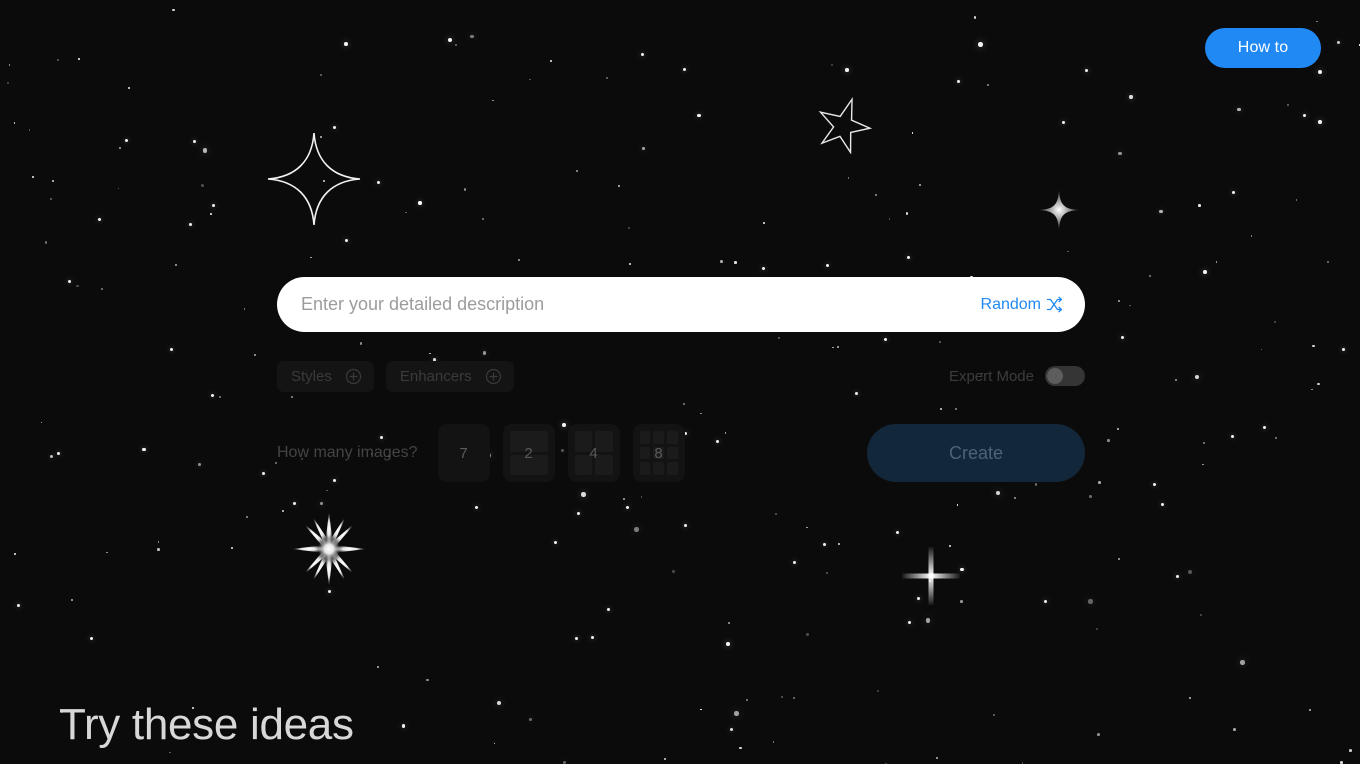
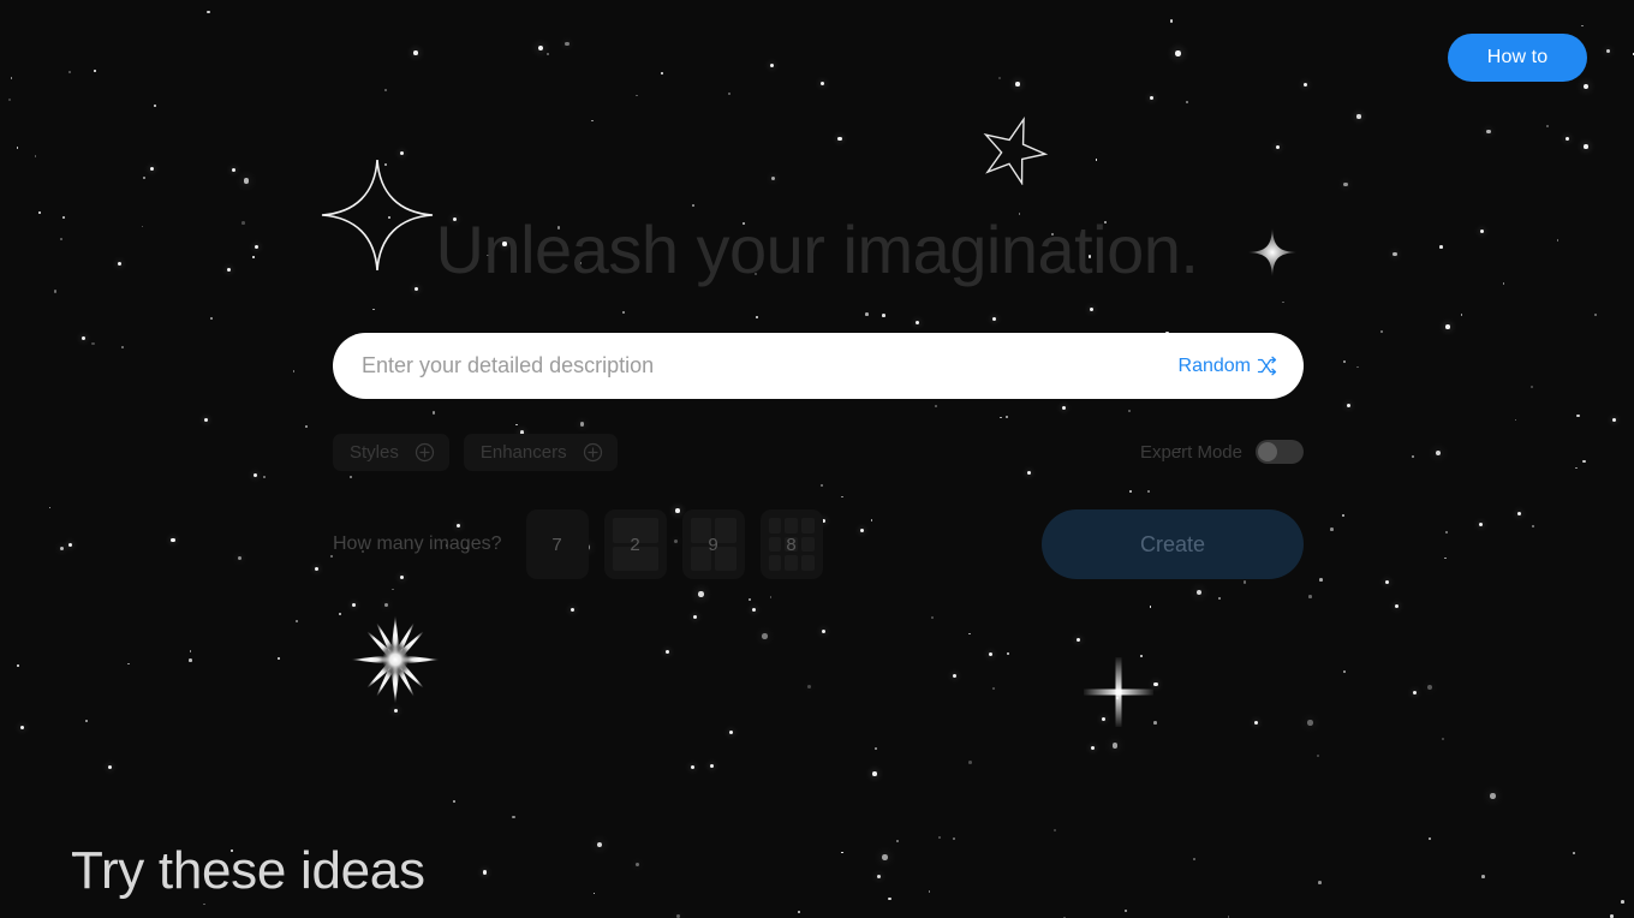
  How to
+ Unleash your imagination.
  Enter your detailed description
  Random
  Styles
  Enhancers
  Expert Mode
  How many images?
  7
  2
- 4
+ 9
  8
  Create
  Try these ideas
